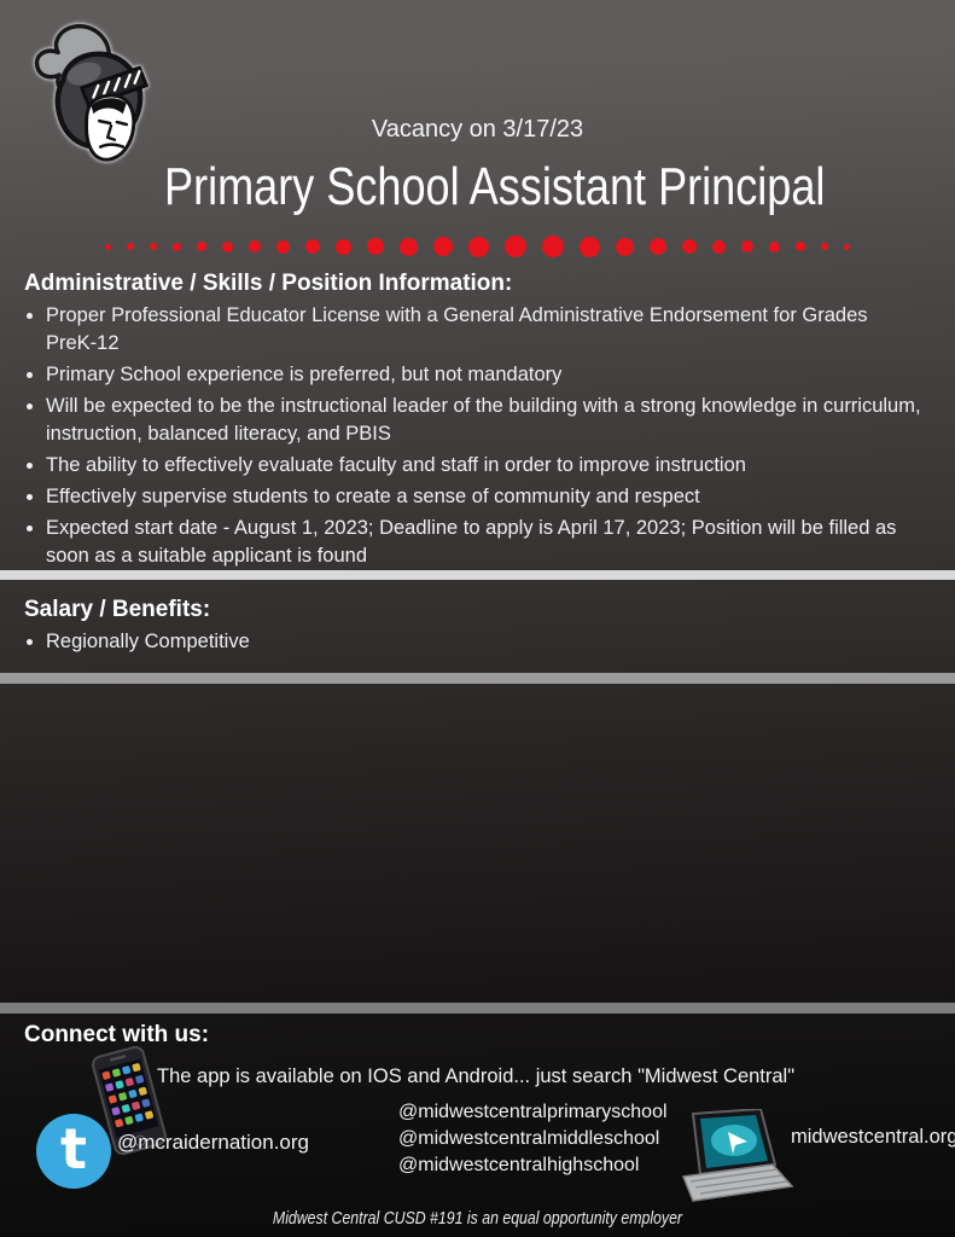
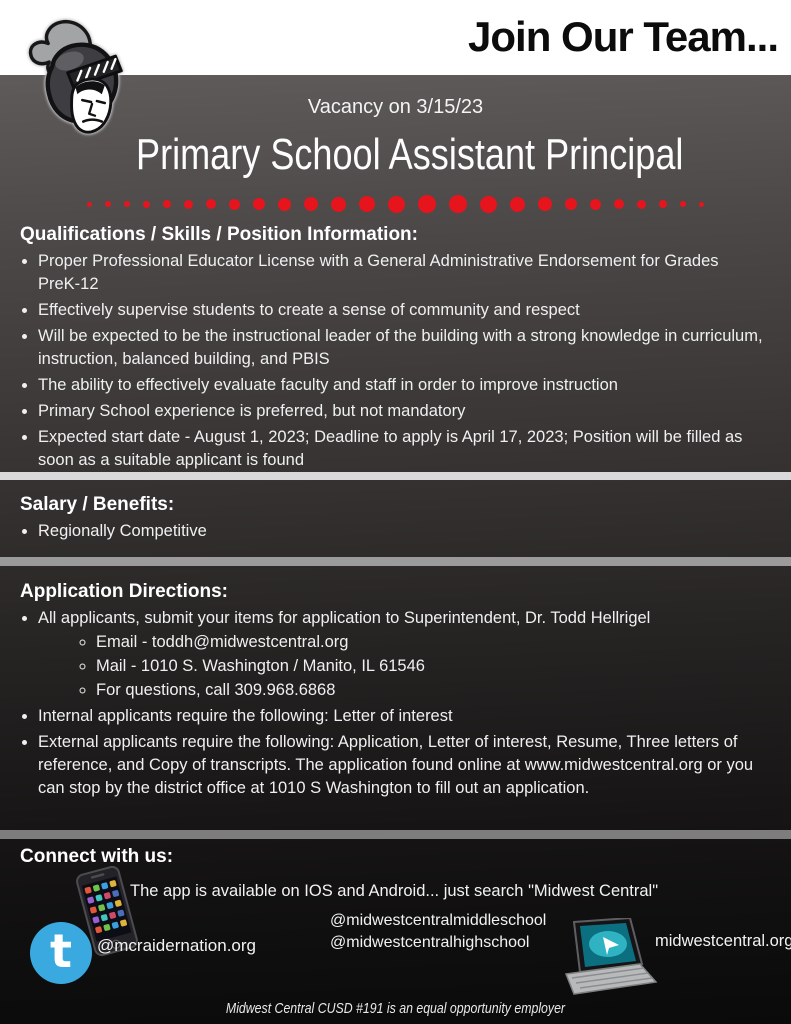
+ Join Our Team...
- Vacancy on 3/17/23
+ Vacancy on 3/15/23
  Primary School Assistant Principal
- Administrative / Skills / Position Information:
+ Qualifications / Skills / Position Information:
  Proper Professional Educator License with a General Administrative Endorsement for Grades PreK-12
- Primary School experience is preferred, but not mandatory
+ Effectively supervise students to create a sense of community and respect
- Will be expected to be the instructional leader of the building with a strong knowledge in curriculum, instruction, balanced literacy, and PBIS
+ Will be expected to be the instructional leader of the building with a strong knowledge in curriculum, instruction, balanced building, and PBIS
  The ability to effectively evaluate faculty and staff in order to improve instruction
- Effectively supervise students to create a sense of community and respect
+ Primary School experience is preferred, but not mandatory
  Expected start date - August 1, 2023; Deadline to apply is April 17, 2023; Position will be filled as soon as a suitable applicant is found
  Salary / Benefits:
  Regionally Competitive
+ Application Directions:
+ All applicants, submit your items for application to Superintendent, Dr. Todd Hellrigel
+ Email - toddh@midwestcentral.org
+ Mail - 1010 S. Washington / Manito, IL 61546
+ For questions, call 309.968.6868
+ Internal applicants require the following: Letter of interest
+ External applicants require the following: Application, Letter of interest, Resume, Three letters of reference, and Copy of transcripts. The application found online at www.midwestcentral.org or you can stop by the district office at 1010 S Washington to fill out an application.
  Connect with us:
  The app is available on IOS and Android... just search "Midwest Central"
  t
  @mcraidernation.org
- @midwestcentralprimaryschool
  @midwestcentralmiddleschool
  @midwestcentralhighschool
  midwestcentral.org
  Midwest Central CUSD #191 is an equal opportunity employer
